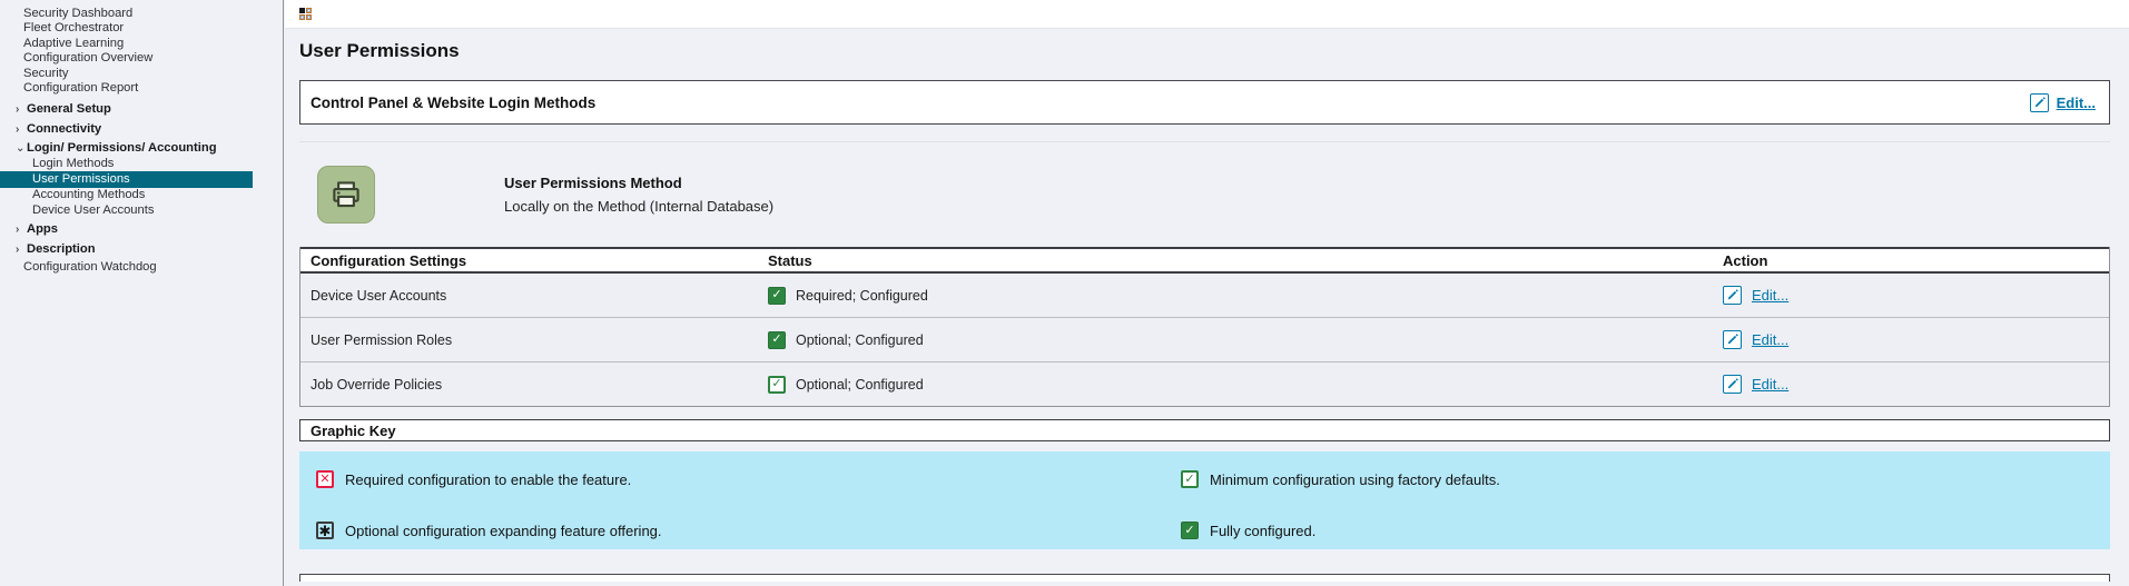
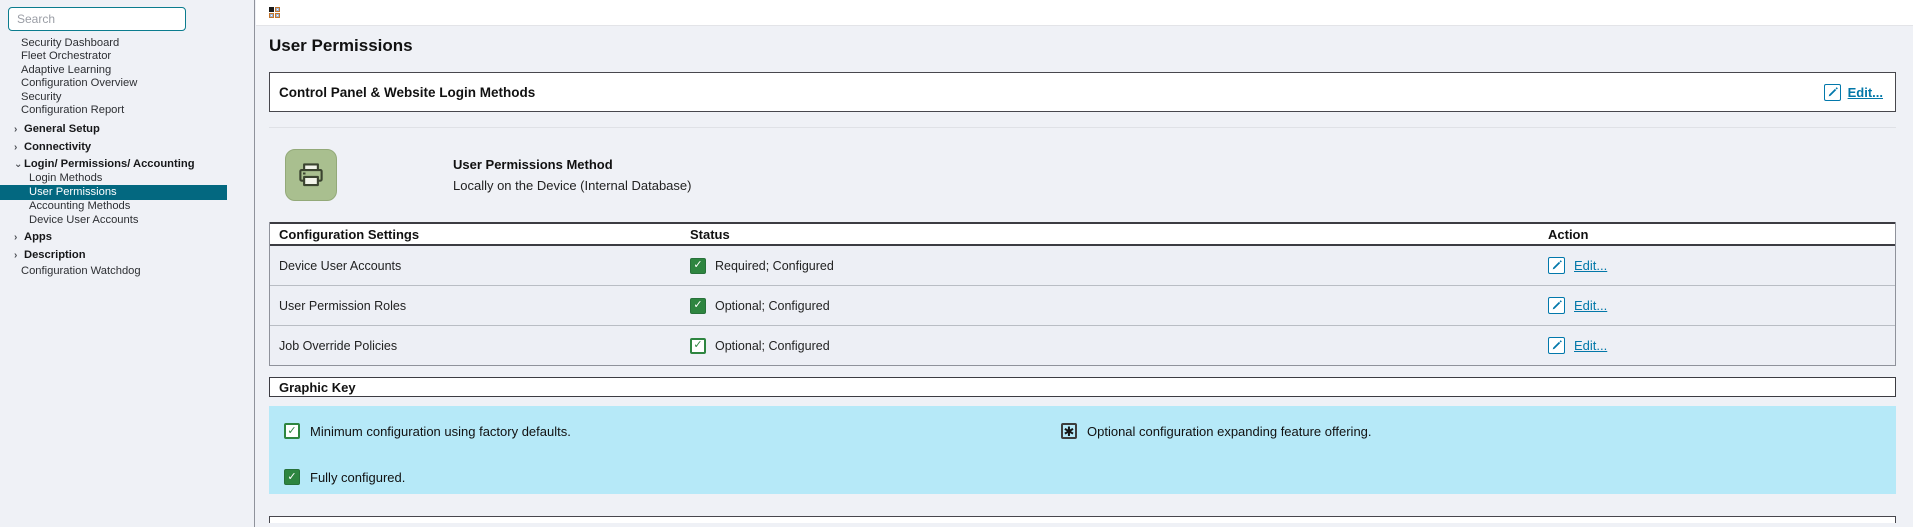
+ Search
  Security Dashboard
  Fleet Orchestrator
  Adaptive Learning
  Configuration Overview
  Security
  Configuration Report
  ›
  General Setup
  ›
  Connectivity
  ⌄
  Login/ Permissions/ Accounting
  Login Methods
  User Permissions
  Accounting Methods
  Device User Accounts
  ›
  Apps
  ›
  Description
  Configuration Watchdog
  User Permissions
  Control Panel & Website Login Methods
  Edit...
  User Permissions Method
- Locally on the Method (Internal Database)
+ Locally on the Device (Internal Database)
  Configuration Settings
  Status
  Action
  Device User Accounts
  ✓
  Required; Configured
  Edit...
  User Permission Roles
  ✓
  Optional; Configured
  Edit...
  Job Override Policies
  ✓
  Optional; Configured
  Edit...
  Graphic Key
- ✕
- Required configuration to enable the feature.
  ✓
  Minimum configuration using factory defaults.
  ✱
  Optional configuration expanding feature offering.
  ✓
  Fully configured.
